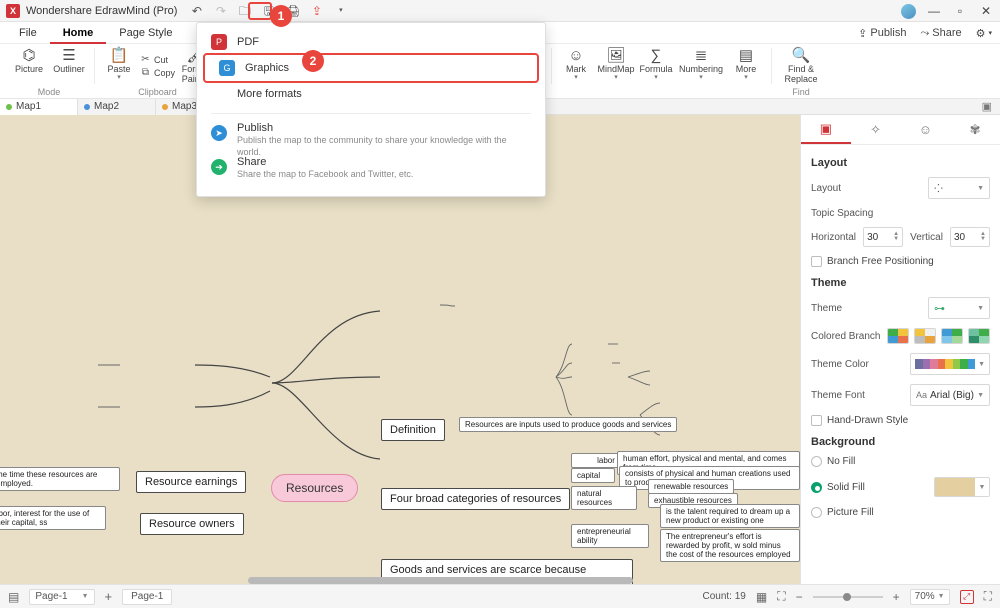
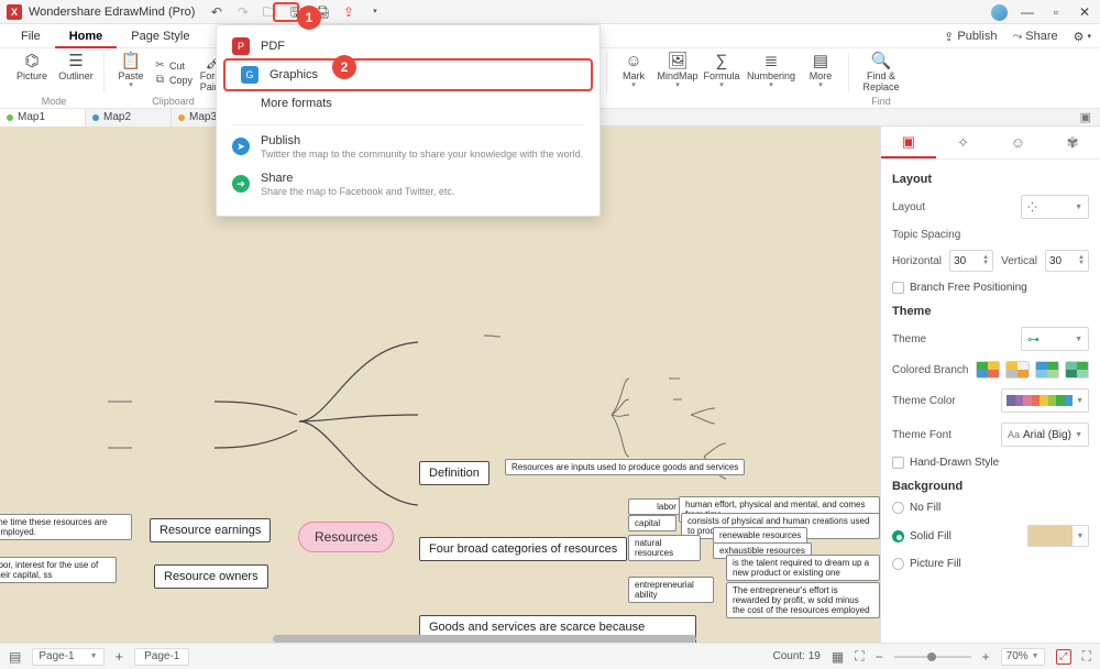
  X
  Wondershare EdrawMind (Pro)
  ↶
  ↷
  🗀
  🖫
  🖨
  ⇪
  —
  ▫
  ✕
  File
  Home
  Page Style
  ⇪
  Publish
  ⤳
  Share
  ⚙
  ⌬
  Picture
  ☰
  Outliner
  Mode
  📋
  Paste
  ✂
  Cut
  ⧉
  Copy
  Clipboard
  ☺
  Mark
  🖼
  MindMap
  ∑
  Formula
  ≣
  Numbering
  ▤
  More
  🔍
  Find & Replace
  Find
  Map1
  Map2
  Map3
  ▣
  Resources
  Definition
  Resource earnings
  Resource owners
  Four broad categories of resources
  Resources are inputs used to produce goods and services
  he time these resources are mployed.
  bor, interest for the use of eir capital, ss
  labor
  human effort, physical and mental, and comes
  capital
  consists of physical and human creations used to pro
  natural resources
  renewable resources
  exhaustible resources
  entrepreneurial ability
  is the talent required to dream up a new product or existing one
  The entrepreneur's effort is rewarded by profit, w sold minus the cost of the resources employed
  ▣
  ✧
  ☺
  ✾
  Layout
  Layout
  ⁘
  Topic Spacing
  Horizontal
  30
  Vertical
  30
  Branch Free Positioning
  Theme
  Theme
  ⊶
  Colored Branch
  Theme Color
  Theme Font
  Aa
  Arial (Big)
  Hand-Drawn Style
  Background
  No Fill
  Solid Fill
  Picture Fill
  ▤
  Page-1
  +
  Page-1
  Count: 19
  ▦
  ⛶
  −
  +
  70%
  ⤢
  ⛶
  P
  PDF
  G
  Graphics
  More formats
  ➤
  Publish
- Publish the map to the community to share your knowledge with the world.
+ Twitter the map to the community to share your knowledge with the world.
  ➔
  Share
  Share the map to Facebook and Twitter, etc.
  1
  2
